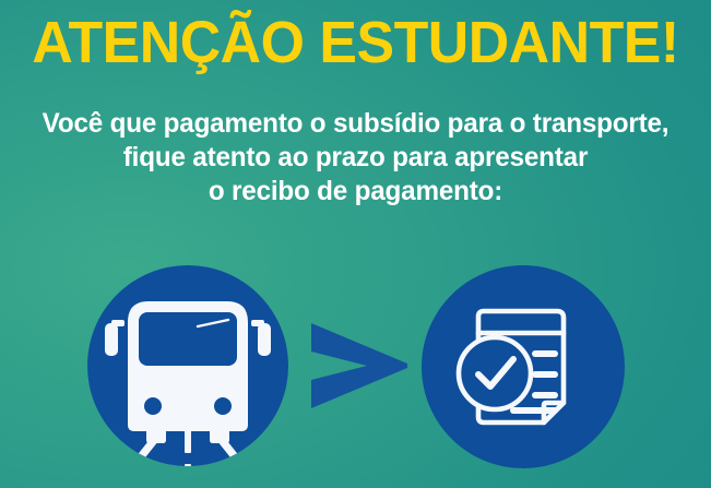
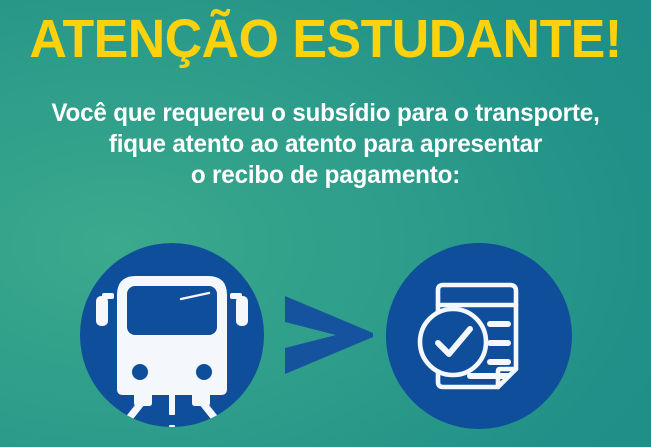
  ATENÇÃO ESTUDANTE!
- Você que pagamento o subsídio para o transporte,
+ Você que requereu o subsídio para o transporte,
- fique atento ao prazo para apresentar
+ fique atento ao atento para apresentar
  o recibo de pagamento:
